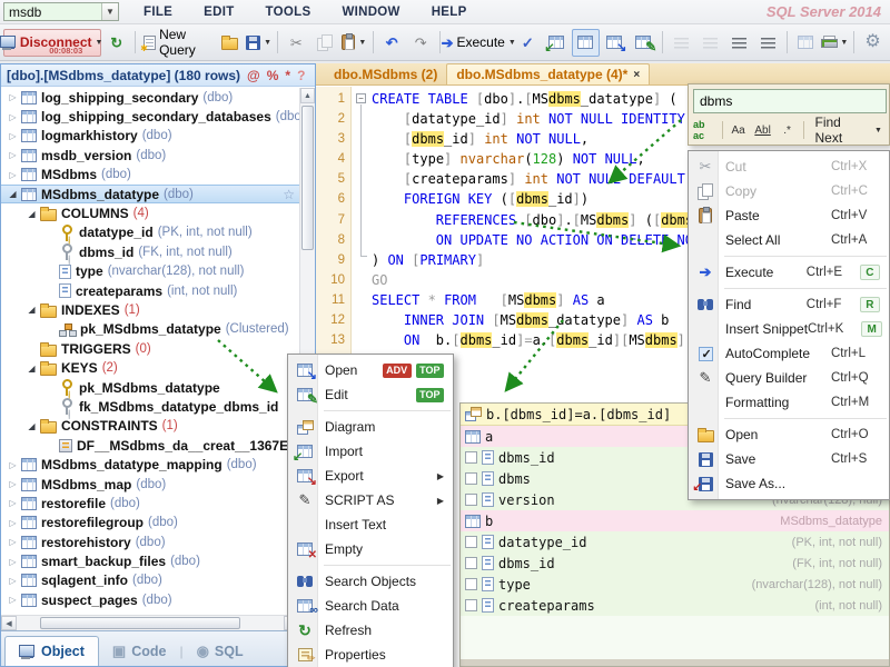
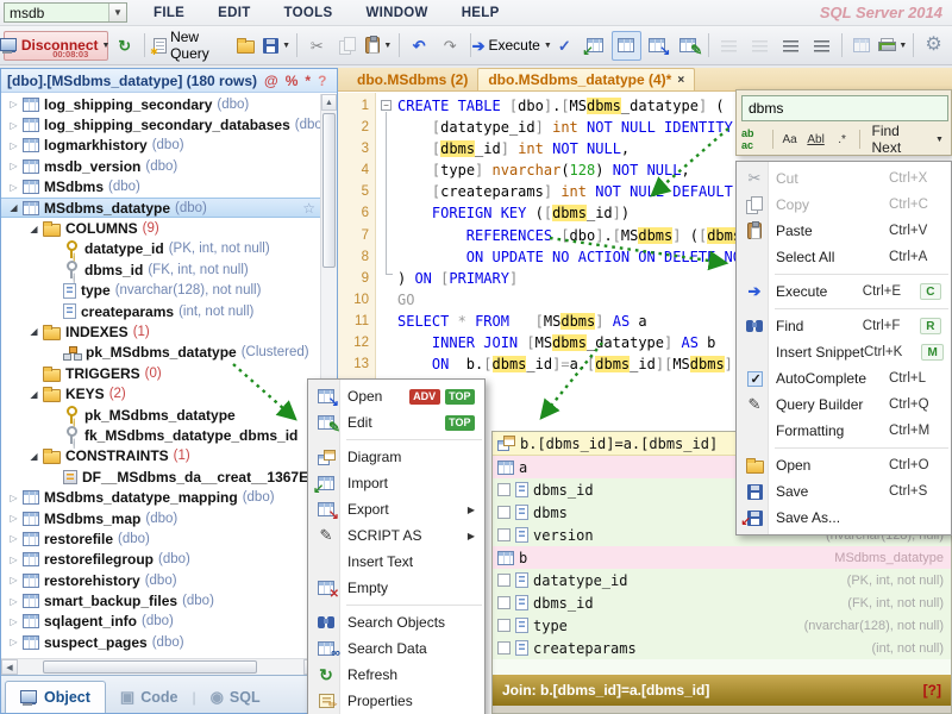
  msdb
  ▼
  FILE
  EDIT
  TOOLS
  WINDOW
  HELP
  SQL Server 2014
  Disconnect
  00:08:03
  ↻
  New Query
  ✂
  ↶
  ↷
  ➔
  Execute
  ✓
  ⚙
  [dbo].[MSdbms_datatype] (180 rows)
  @
  %
  *
  ?
  ▷
  log_shipping_secondary
  (dbo)
  ▷
  log_shipping_secondary_databases
  (dbo
  ▷
  logmarkhistory
  (dbo)
  ▷
  msdb_version
  (dbo)
  ▷
  MSdbms
  (dbo)
  ◢
  MSdbms_datatype
  (dbo)
  ☆
  ◢
  COLUMNS
- (4)
+ (9)
  datatype_id
  (PK, int, not null)
  dbms_id
  (FK, int, not null)
  type
  (nvarchar(128), not null)
  createparams
  (int, not null)
  ◢
  INDEXES
  (1)
  pk_MSdbms_datatype
  (Clustered)
  TRIGGERS
  (0)
  ◢
  KEYS
  (2)
  pk_MSdbms_datatype
  fk_MSdbms_datatype_dbms_id
  ◢
  CONSTRAINTS
  (1)
  DF__MSdbms_da__creat__1367E
  ▷
  MSdbms_datatype_mapping
  (dbo)
  ▷
  MSdbms_map
  (dbo)
  ▷
  restorefile
  (dbo)
  ▷
  restorefilegroup
  (dbo)
  ▷
  restorehistory
  (dbo)
  ▷
  smart_backup_files
  (dbo)
  ▷
  sqlagent_info
  (dbo)
  ▷
  suspect_pages
  (dbo)
  Object
  ▣
  Code
  |
  ◉
  SQL
  dbo.MSdbms (2)
  dbo.MSdbms_datatype (4)*
  ×
  1
  2
  3
  4
  5
  6
  7
  8
  9
  10
  11
  12
  13
  −
  CREATE TABLE [dbo].[MSdbms_datatype] (
  [datatype_id] int NOT NULL IDENTITY
  [dbms_id] int NOT NULL,
  [type] nvarchar(128) NOT NULL,
  [createparams] int NOT NULL DEFAULT
  FOREIGN KEY ([dbms_id])
  REFERENCES [dbo].[MSdbms] ([dbm
  ON UPDATE NO ACTION ON DLETE N
  ) ON [PRIMARY]
  GO
  SELECT * FROM [MSdbms] AS a
  INNER JOIN [MSdbms_datatype] AS b
  ON b.[dbms_id]=a.[dbms_id][MSdbms]
  dbms
  ab ac
  Aa
  Abl
  .*
  Find Next
  Cut
  Ctrl+X
  Copy
  Ctrl+C
  Paste
  Ctrl+V
  Select All
  Ctrl+A
  Execute
  Ctrl+E
  C
  Find
  Ctrl+F
  R
  Insert Snippet
  Ctrl+K
  M
  AutoComplete
  Ctrl+L
  Query Builder
  Ctrl+Q
  Formatting
  Ctrl+M
  Open
  Ctrl+O
  Save
  Ctrl+S
  ↙
  Save As...
  Open
  ADV
  TOP
  Edit
  TOP
  Diagram
  Import
  Export
  ▶
  SCRIPT AS
  ▶
  Insert Text
  Empty
  Search Objects
  Search Data
  Refresh
  Properties
  b.[dbms_id]=a.[dbms_id]
  a
  dbms_id
  dbms
  version
  b
  MSdbms_datatype
  datatype_id
  (PK, int, not null)
  dbms_id
  (FK, int, not null)
  type
  (nvarchar(128), not null)
  createparams
  (int, not null)
+ Join: b.[dbms_id]=a.[dbms_id]
+ [?]
